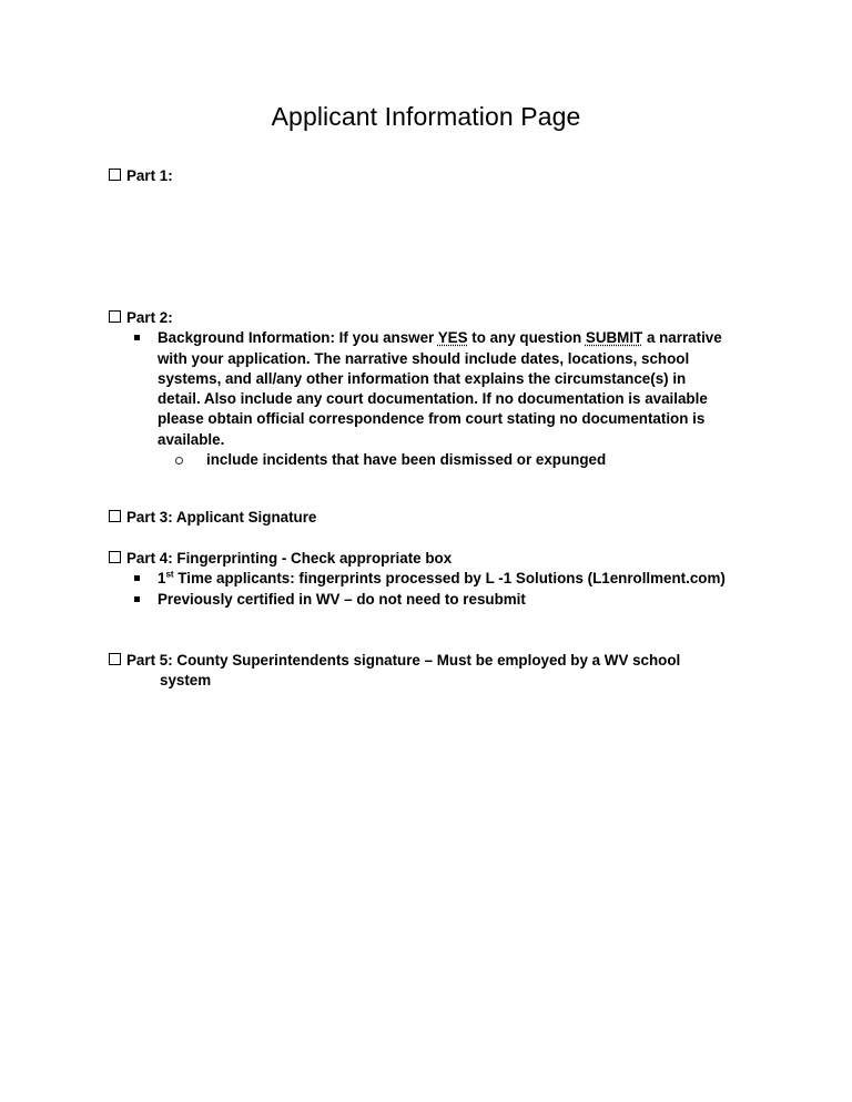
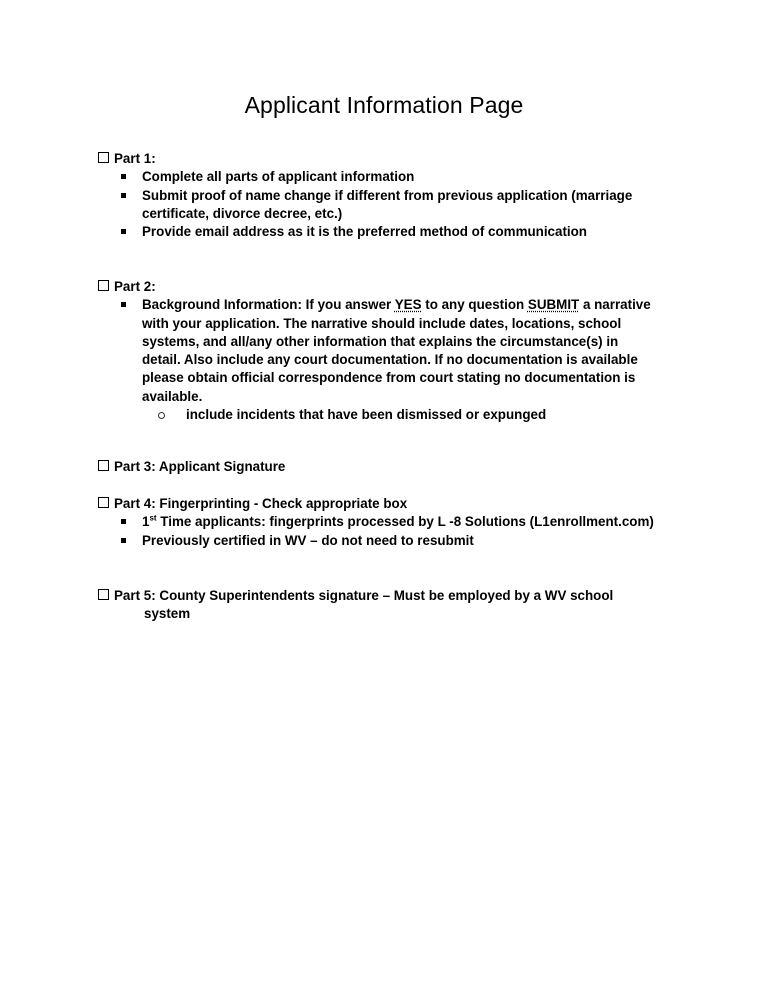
  Applicant Information Page
  Part 1:
+ Complete all parts of applicant information
+ Submit proof of name change if different from previous application (marriage certificate, divorce decree, etc.)
+ Provide email address as it is the preferred method of communication
  Part 2:
  Background Information: If you answer YES to any question SUBMIT a narrative with your application. The narrative should include dates, locations, school systems, and all/any other information that explains the circumstance(s) in detail. Also include any court documentation. If no documentation is available please obtain official correspondence from court stating no documentation is available.
  include incidents that have been dismissed or expunged
  Part 3: Applicant Signature
  Part 4: Fingerprinting - Check appropriate box
- 1st Time applicants: fingerprints processed by L -1 Solutions (L1enrollment.com)
+ 1st Time applicants: fingerprints processed by L -8 Solutions (L1enrollment.com)
  Previously certified in WV – do not need to resubmit
  Part 5: County Superintendents signature – Must be employed by a WV school system
